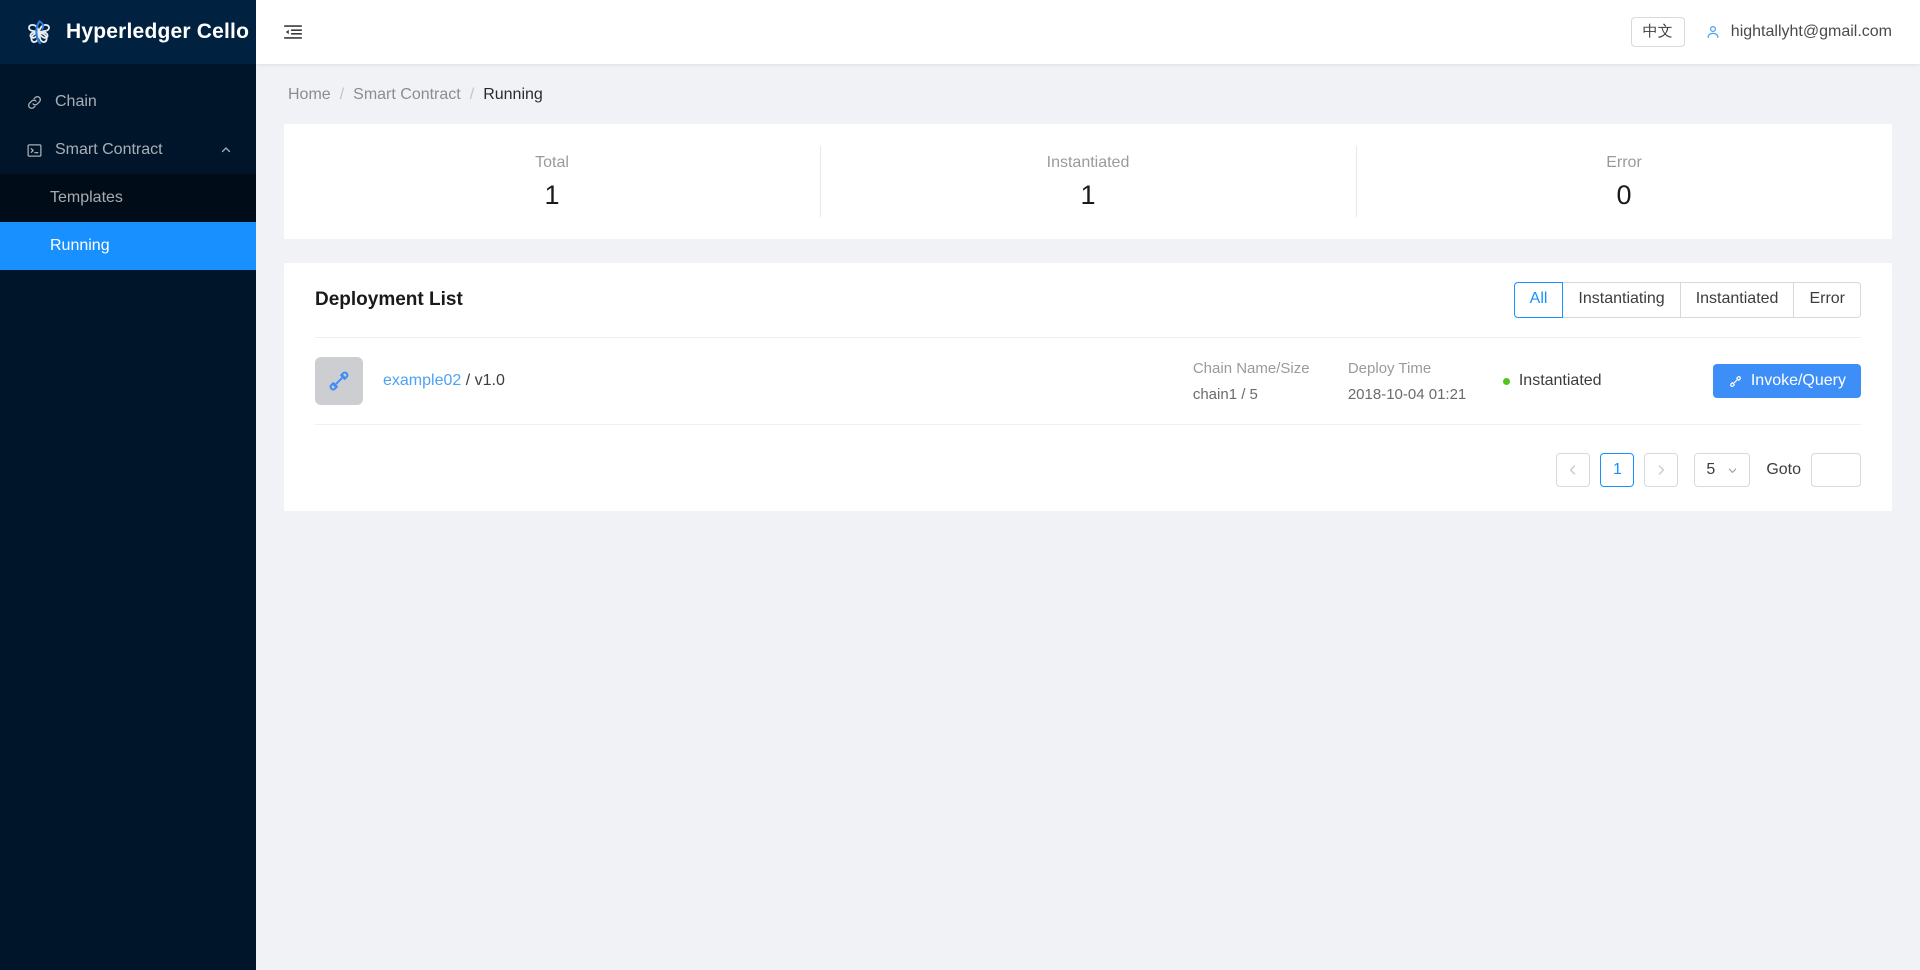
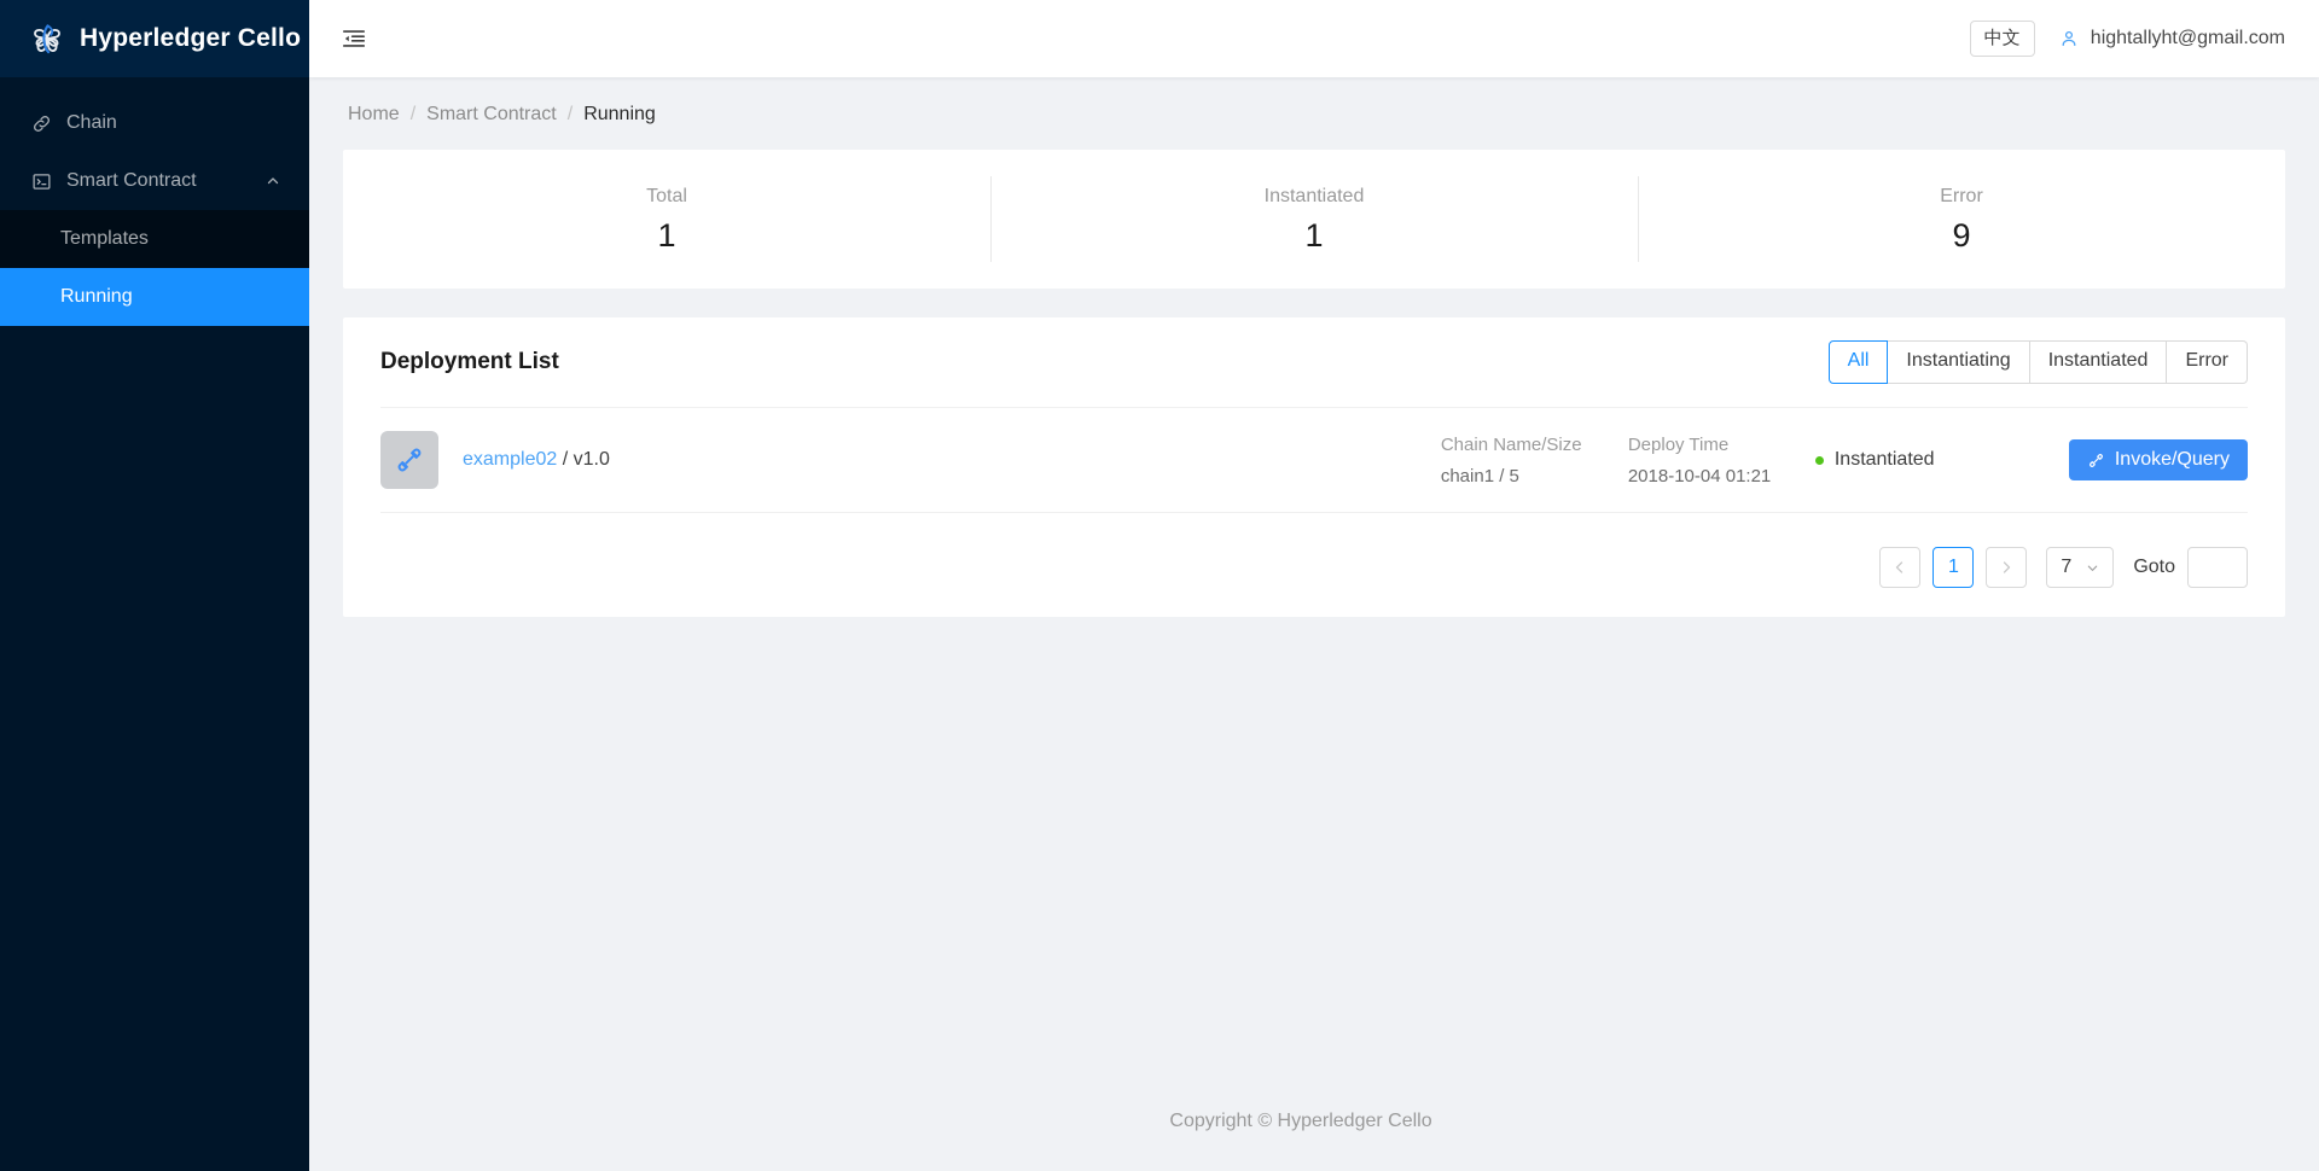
  Hyperledger Cello
  Chain
  Smart Contract
  Templates
  Running
  中文
  hightallyht@gmail.com
  Home
  /
  Smart Contract
  /
  Running
  Total
  1
  Instantiated
  1
  Error
- 0
+ 9
  Deployment List
  All
  Instantiating
  Instantiated
  Error
  example02 / v1.0
  Chain Name/Size
  chain1 / 5
  Deploy Time
  2018-10-04 01:21
  Instantiated
  Invoke/Query
  1
- 5
+ 7
  Goto
+ Copyright © Hyperledger Cello
